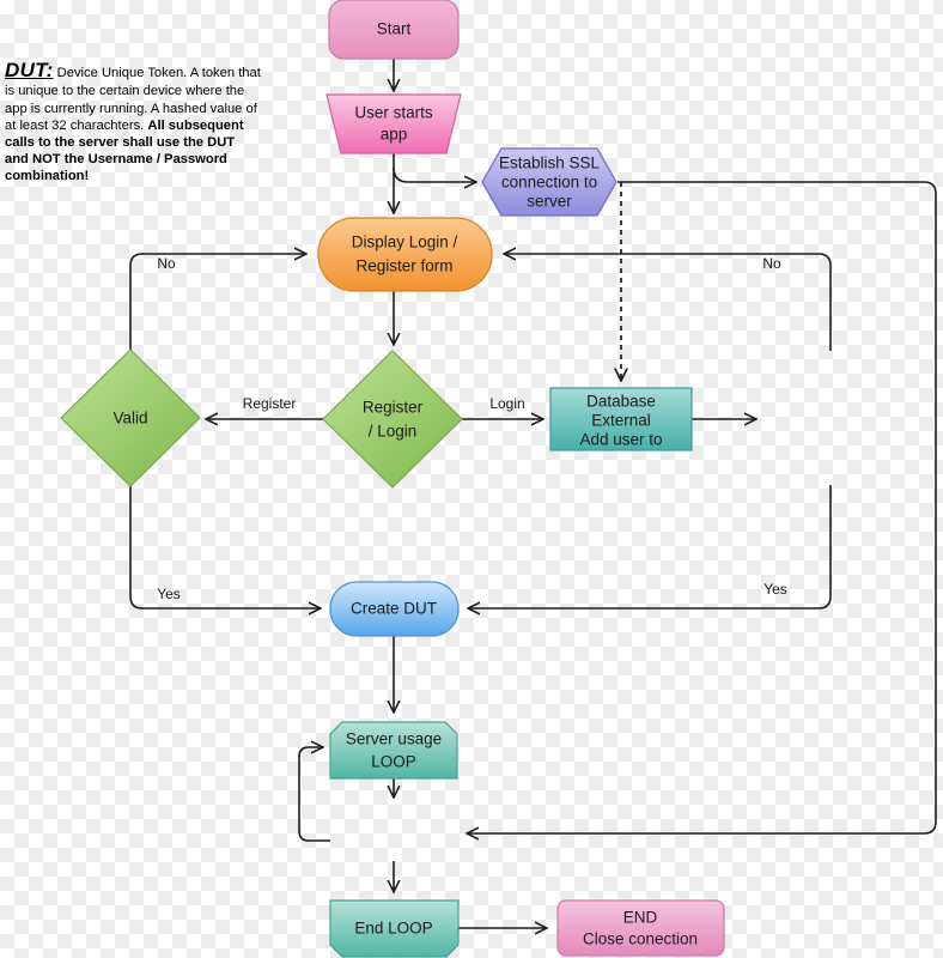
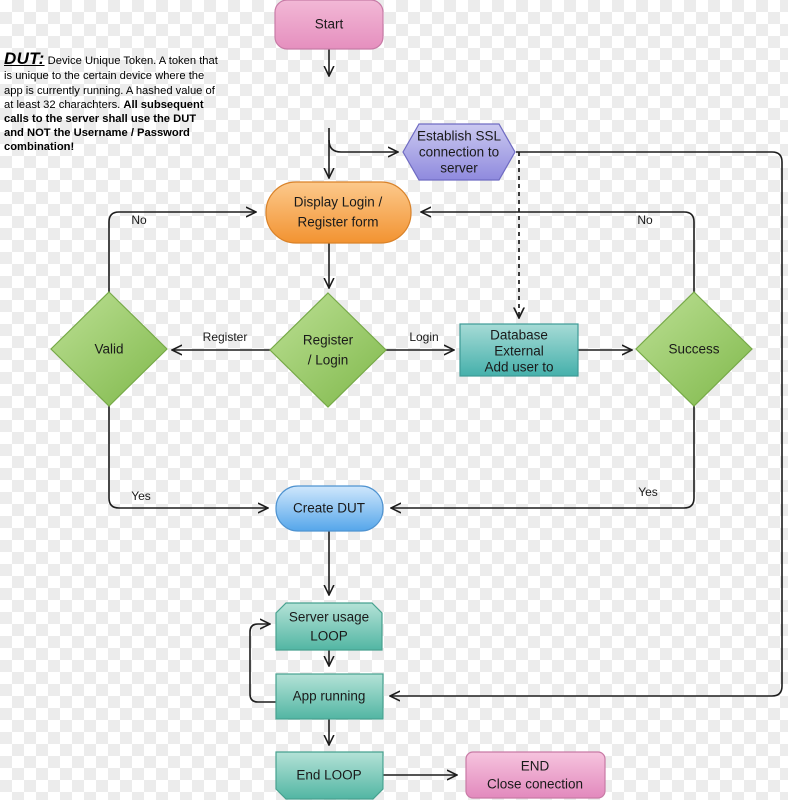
  Start
- User starts
- app
  Establish SSL
  connection to
  server
  Display Login /
  Register form
  Valid
  Register
  / Login
  Database
  External
  Add user to
+ Success
  Create DUT
  Server usage
  LOOP
+ App running
  End LOOP
  END
  Close conection
  No
  Yes
  Register
  Login
  No
  Yes
  DUT: Device Unique Token. A token that is unique to the certain device where the app is currently running. A hashed value of at least 32 charachters. All subsequent calls to the server shall use the DUT and NOT the Username / Password combination!
